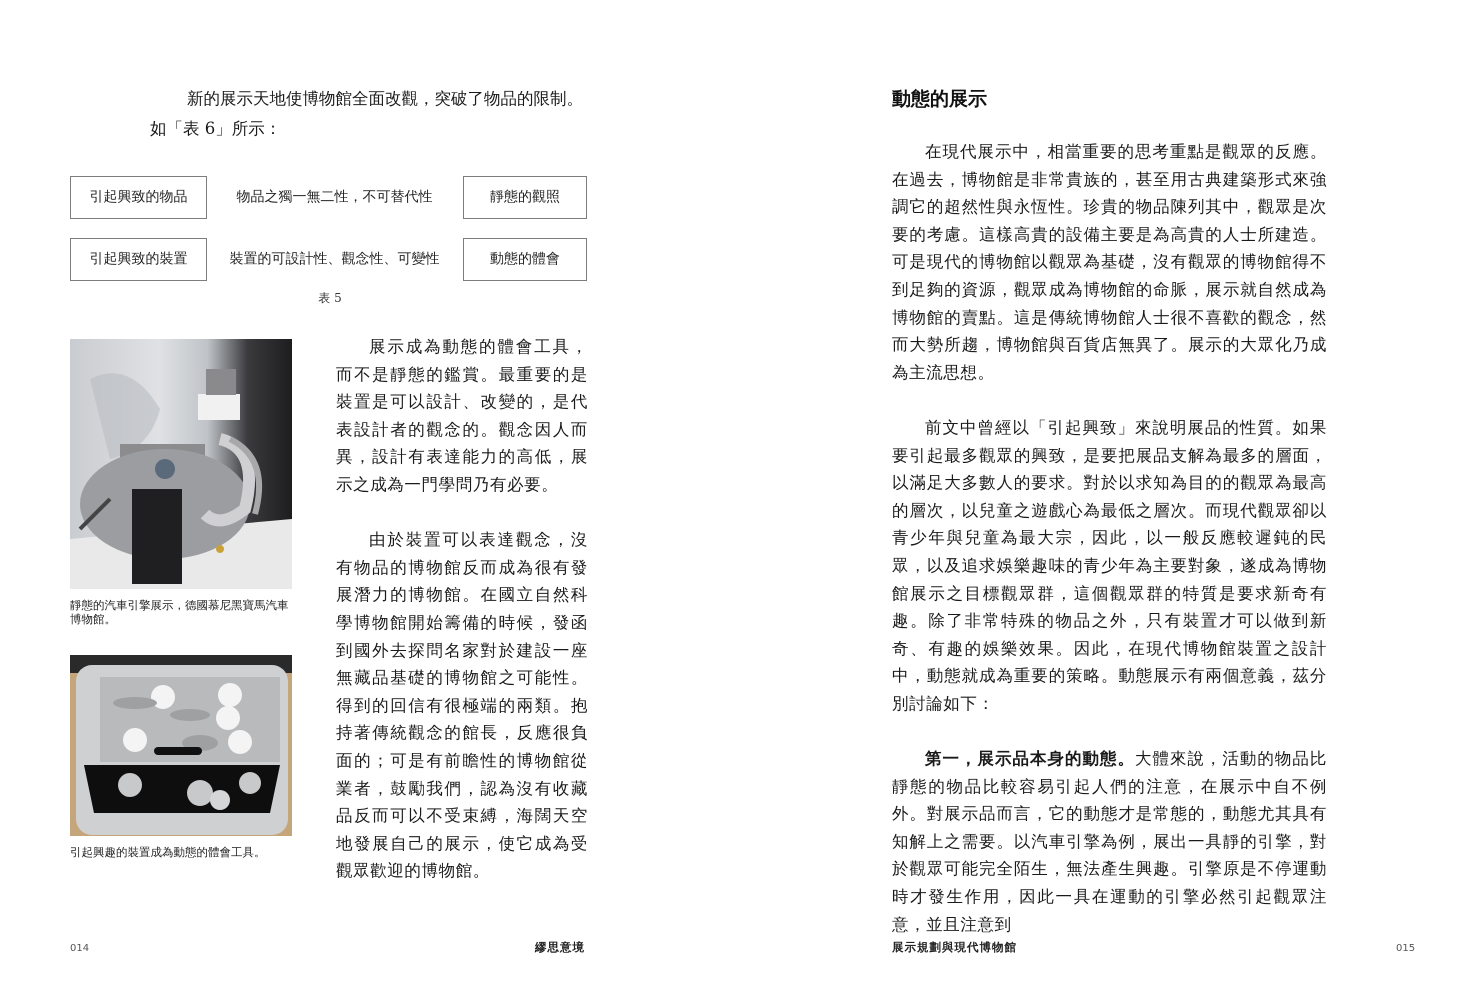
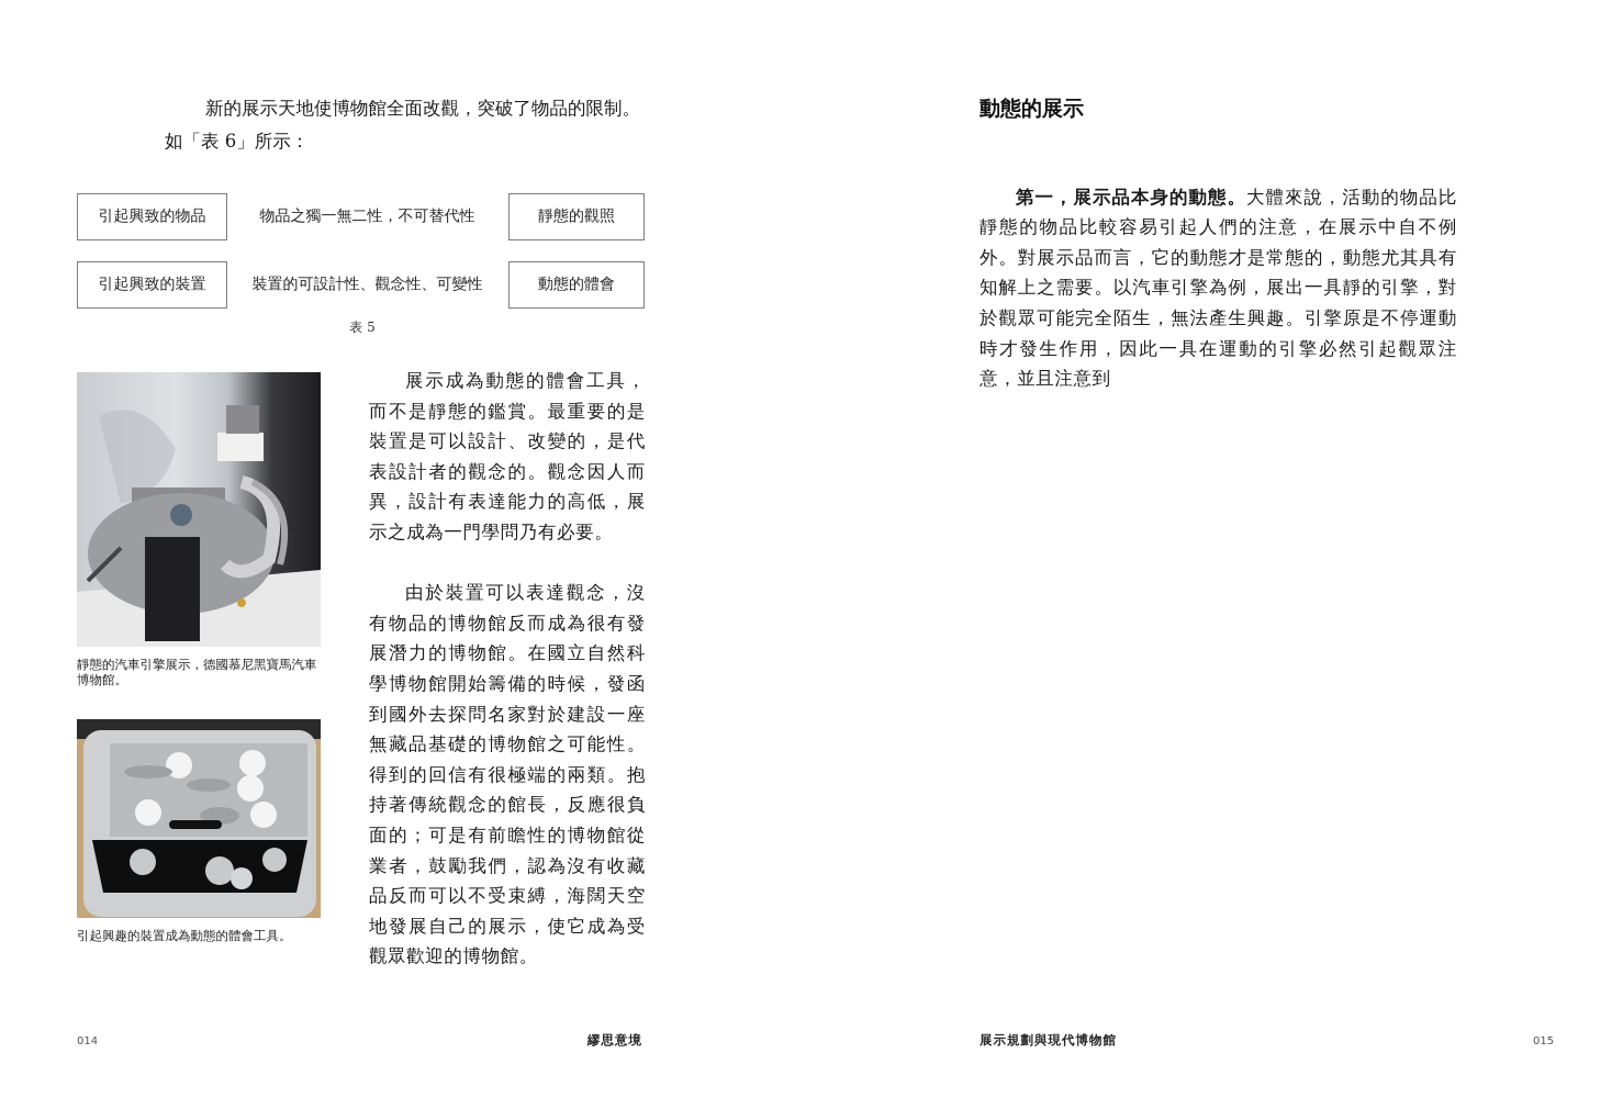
  新的展示天地使博物館全面改觀，突破了物品的限制。
  如「表 6」所示：
  引起興致的物品
  物品之獨一無二性，不可替代性
  靜態的觀照
  引起興致的裝置
  裝置的可設計性、觀念性、可變性
  動態的體會
  表 5
  靜態的汽車引擎展示，德國慕尼黑寶馬汽車博物館。
  引起興趣的裝置成為動態的體會工具。
  展示成為動態的體會工具，而不是靜態的鑑賞。最重要的是裝置是可以設計、改變的，是代表設計者的觀念的。觀念因人而異，設計有表達能力的高低，展示之成為一門學問乃有必要。
  由於裝置可以表達觀念，沒有物品的博物館反而成為很有發展潛力的博物館。在國立自然科學博物館開始籌備的時候，發函到國外去探問名家對於建設一座無藏品基礎的博物館之可能性。得到的回信有很極端的兩類。抱持著傳統觀念的館長，反應很負面的；可是有前瞻性的博物館從業者，鼓勵我們，認為沒有收藏品反而可以不受束縛，海闊天空地發展自己的展示，使它成為受觀眾歡迎的博物館。
  014
  繆思意境
  動態的展示
- 在現代展示中，相當重要的思考重點是觀眾的反應。在過去，博物館是非常貴族的，甚至用古典建築形式來強調它的超然性與永恆性。珍貴的物品陳列其中，觀眾是次要的考慮。這樣高貴的設備主要是為高貴的人士所建造。可是現代的博物館以觀眾為基礎，沒有觀眾的博物館得不到足夠的資源，觀眾成為博物館的命脈，展示就自然成為博物館的賣點。這是傳統博物館人士很不喜歡的觀念，然而大勢所趨，博物館與百貨店無異了。展示的大眾化乃成為主流思想。
- 前文中曾經以「引起興致」來說明展品的性質。如果要引起最多觀眾的興致，是要把展品支解為最多的層面，以滿足大多數人的要求。對於以求知為目的的觀眾為最高的層次，以兒童之遊戲心為最低之層次。而現代觀眾卻以青少年與兒童為最大宗，因此，以一般反應較遲鈍的民眾，以及追求娛樂趣味的青少年為主要對象，遂成為博物館展示之目標觀眾群，這個觀眾群的特質是要求新奇有趣。除了非常特殊的物品之外，只有裝置才可以做到新奇、有趣的娛樂效果。因此，在現代博物館裝置之設計中，動態就成為重要的策略。動態展示有兩個意義，茲分別討論如下：
  第一，展示品本身的動態。大體來說，活動的物品比靜態的物品比較容易引起人們的注意，在展示中自不例外。對展示品而言，它的動態才是常態的，動態尤其具有知解上之需要。以汽車引擎為例，展出一具靜的引擎，對於觀眾可能完全陌生，無法產生興趣。引擎原是不停運動時才發生作用，因此一具在運動的引擎必然引起觀眾注意，並且注意到
  展示規劃與現代博物館
  015
